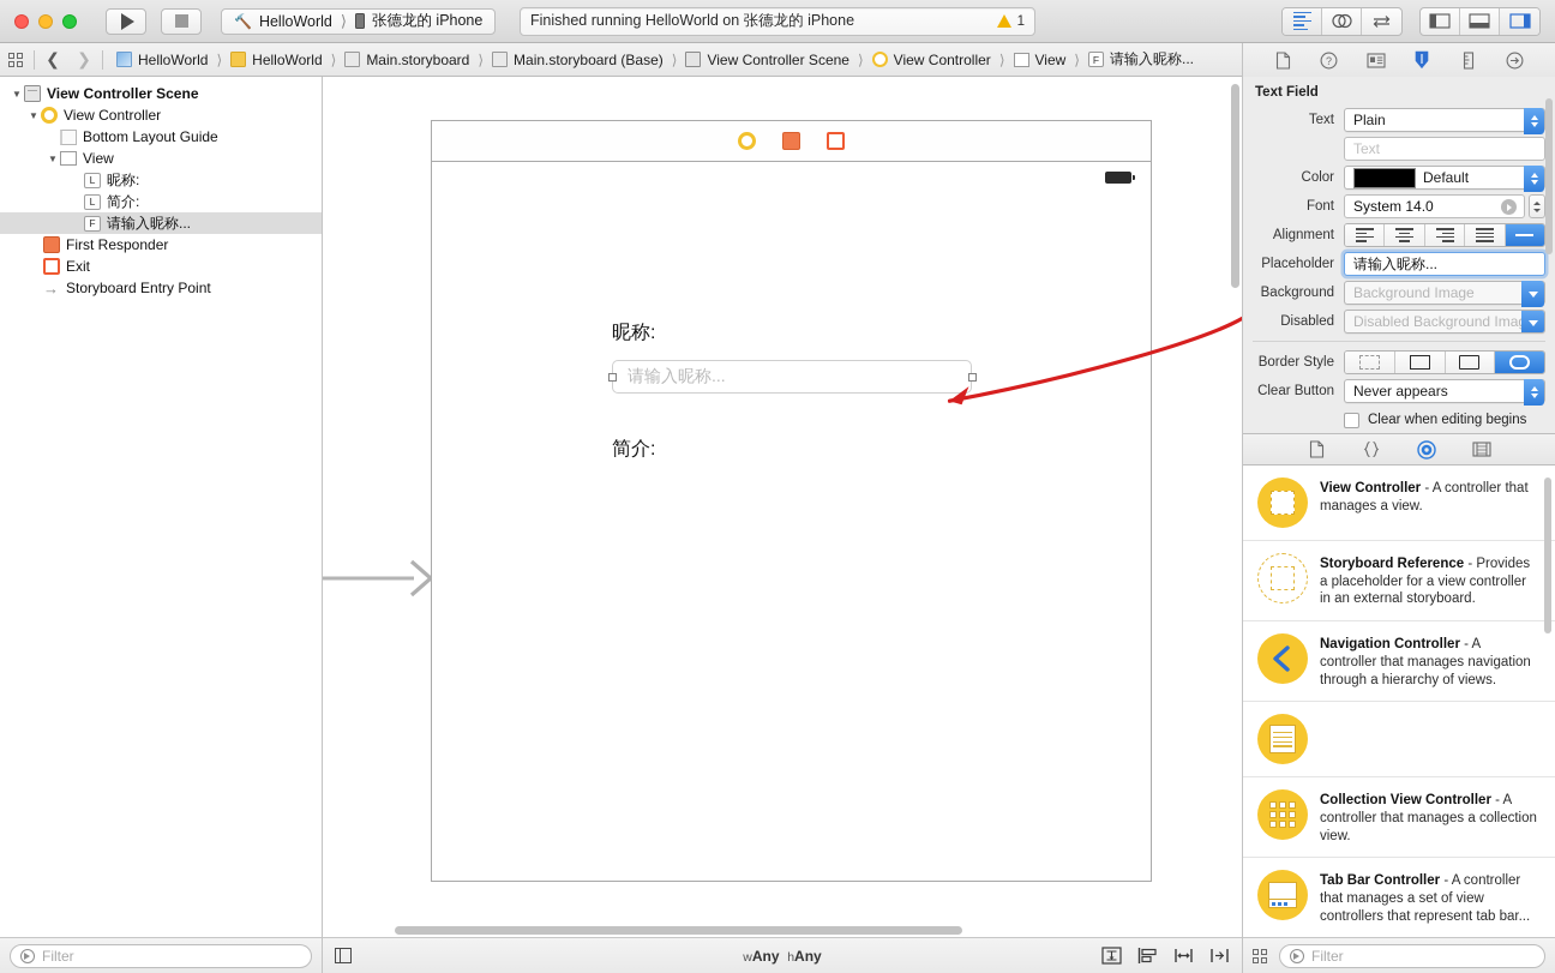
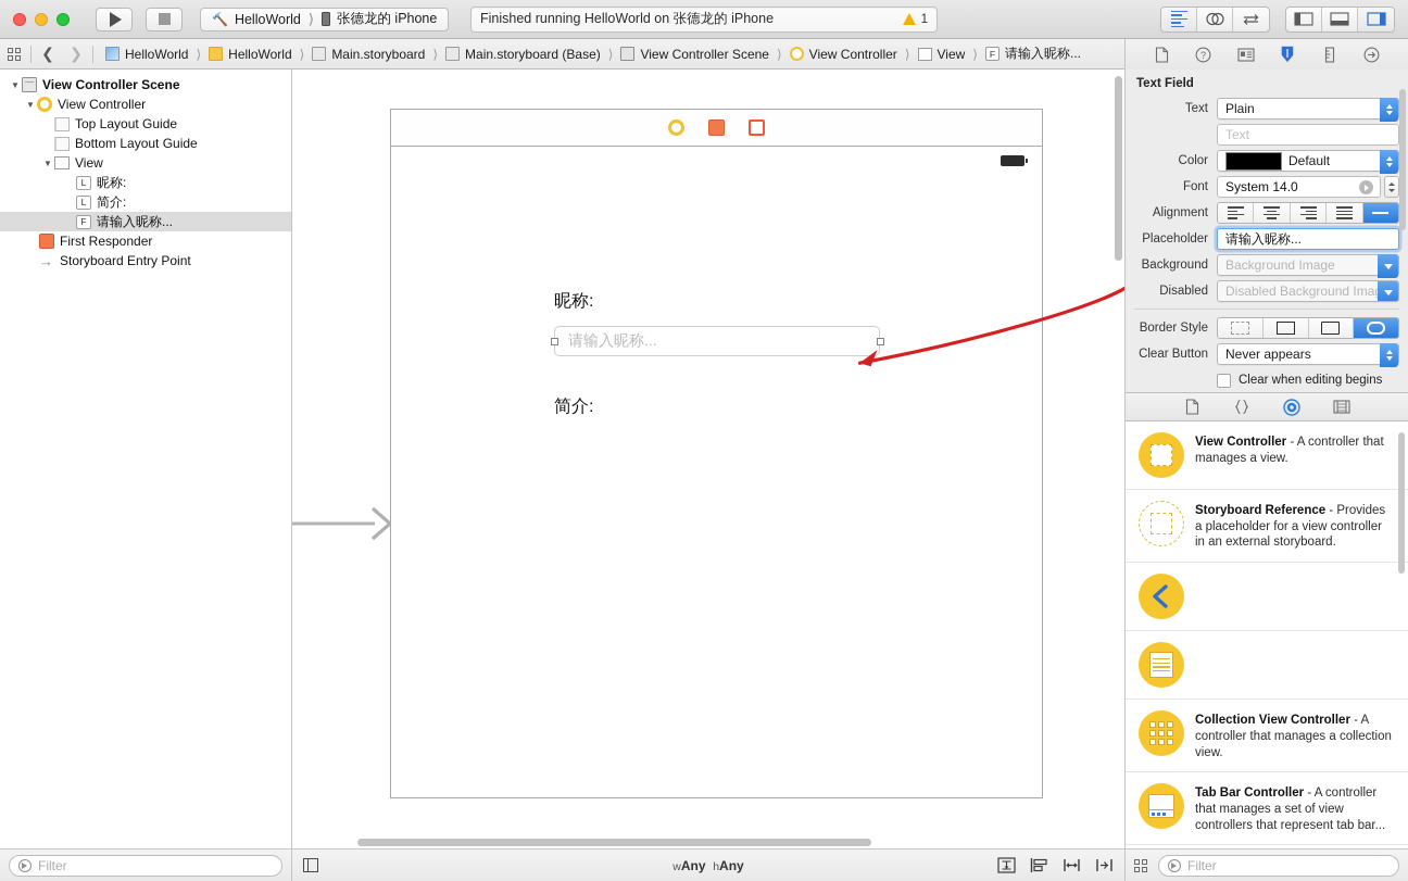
  🔨
  HelloWorld
  ⟩
  张德龙的 iPhone
  Finished running HelloWorld on 张德龙的 iPhone
  1
  ❮
  ❯
  HelloWorld
  ⟩
  HelloWorld
  ⟩
  Main.storyboard
  ⟩
  Main.storyboard (Base)
  ⟩
  View Controller Scene
  ⟩
  View Controller
  ⟩
  View
  ⟩
  F
  请输入昵称...
  ?
  ▼
  View Controller Scene
  ▼
  View Controller
+ Top Layout Guide
  Bottom Layout Guide
  ▼
  View
  L
  昵称:
  L
  简介:
  F
  请输入昵称...
  First Responder
- Exit
  →
  Storyboard Entry Point
  Filter
  昵称:
  请输入昵称...
  简介:
  wAny hAny
  Text Field
  Text
  Plain
  Text
  Color
  Default
  Font
  System 14.0
  Alignment
  Placeholder
  请输入昵称...
  Background
  Background Image
  Disabled
  Disabled Background Ima
  Border Style
  Clear Button
  Never appears
  Clear when editing begins
  View Controller - A controller that manages a view.
  Storyboard Reference - Provides a placeholder for a view controller in an external storyboard.
- Navigation Controller - A controller that manages navigation through a hierarchy of views.
  Collection View Controller - A controller that manages a collection view.
  Tab Bar Controller - A controller that manages a set of view controllers that represent tab bar...
  Filter
